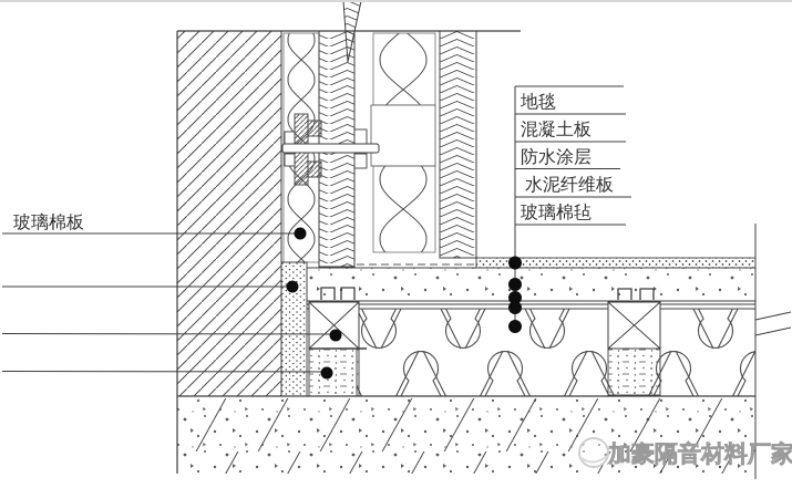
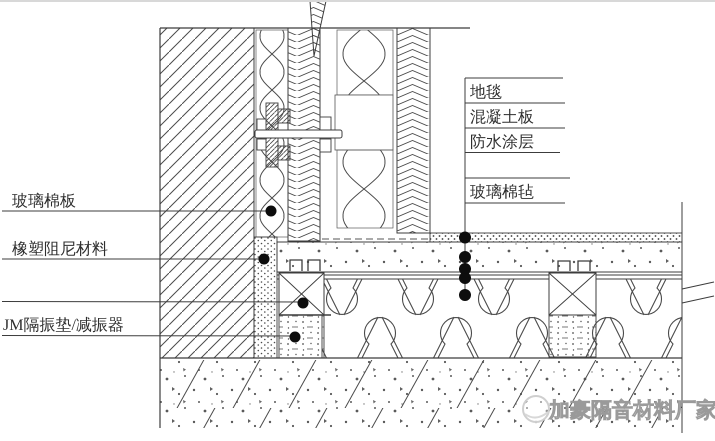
  地毯
  混凝土板
  防水涂层
- 水泥纤维板
  玻璃棉毡
  玻璃棉板
+ 橡塑阻尼材料
+ JM隔振垫/减振器
  加豪隔音材料厂家
